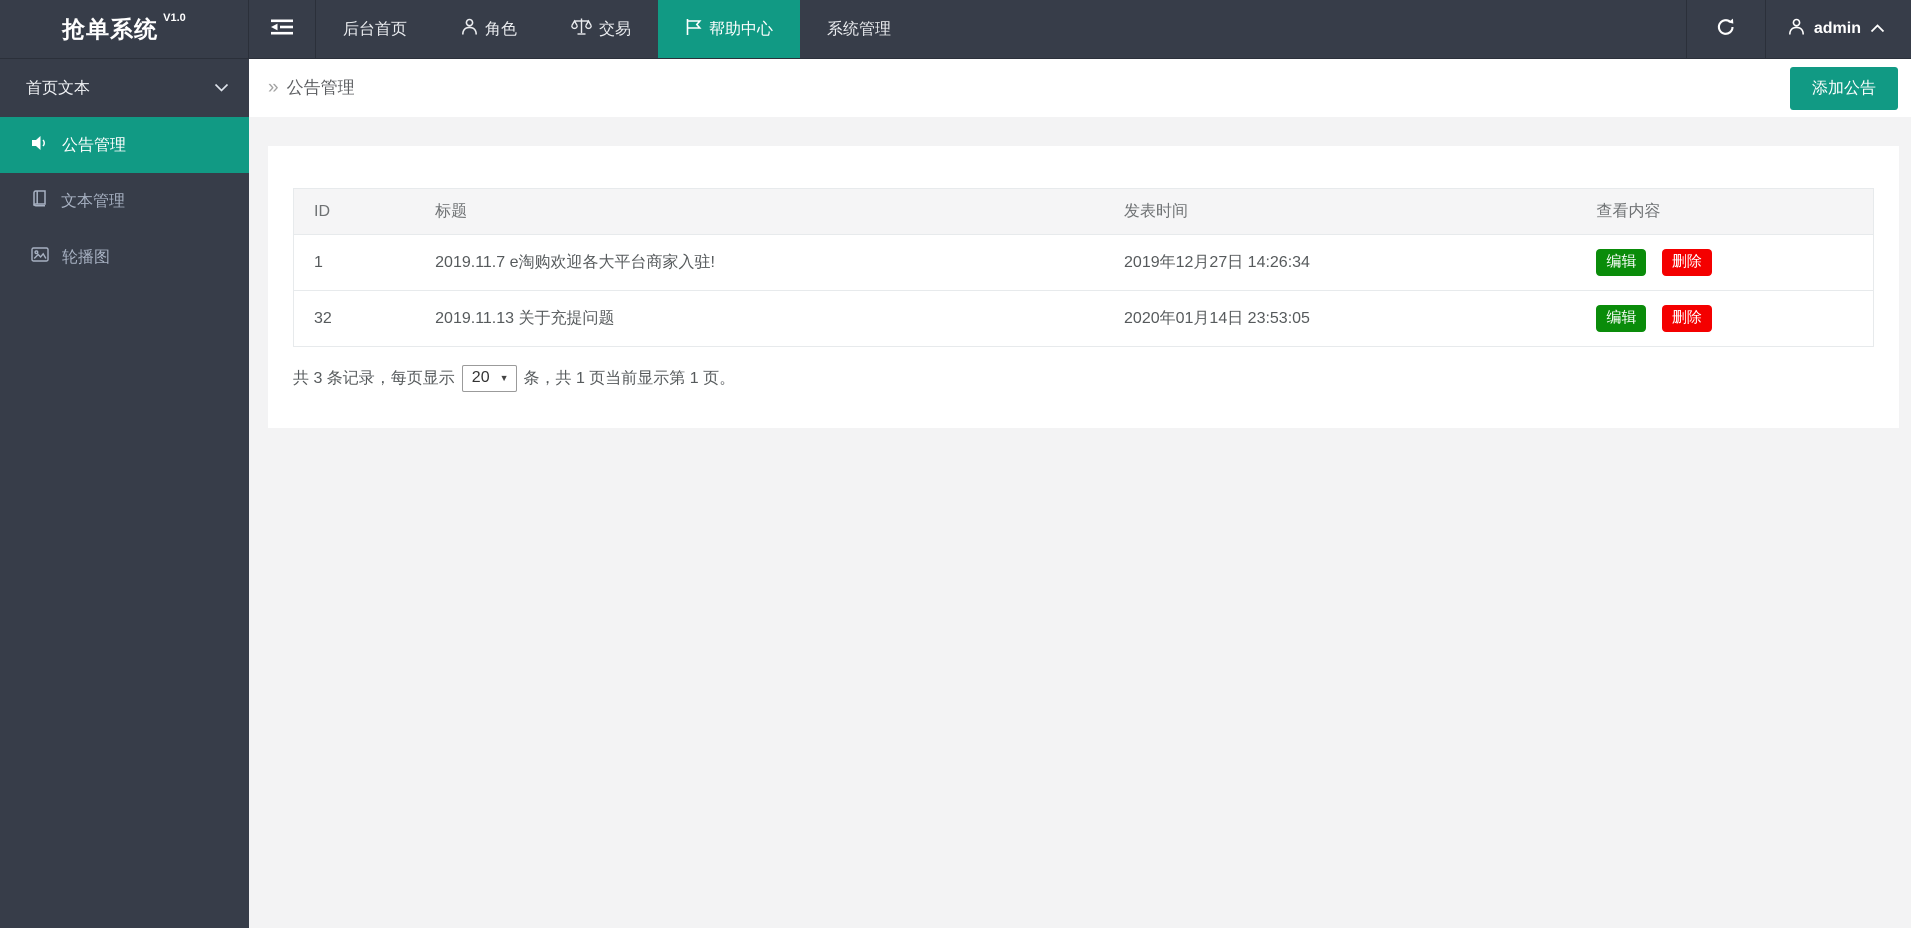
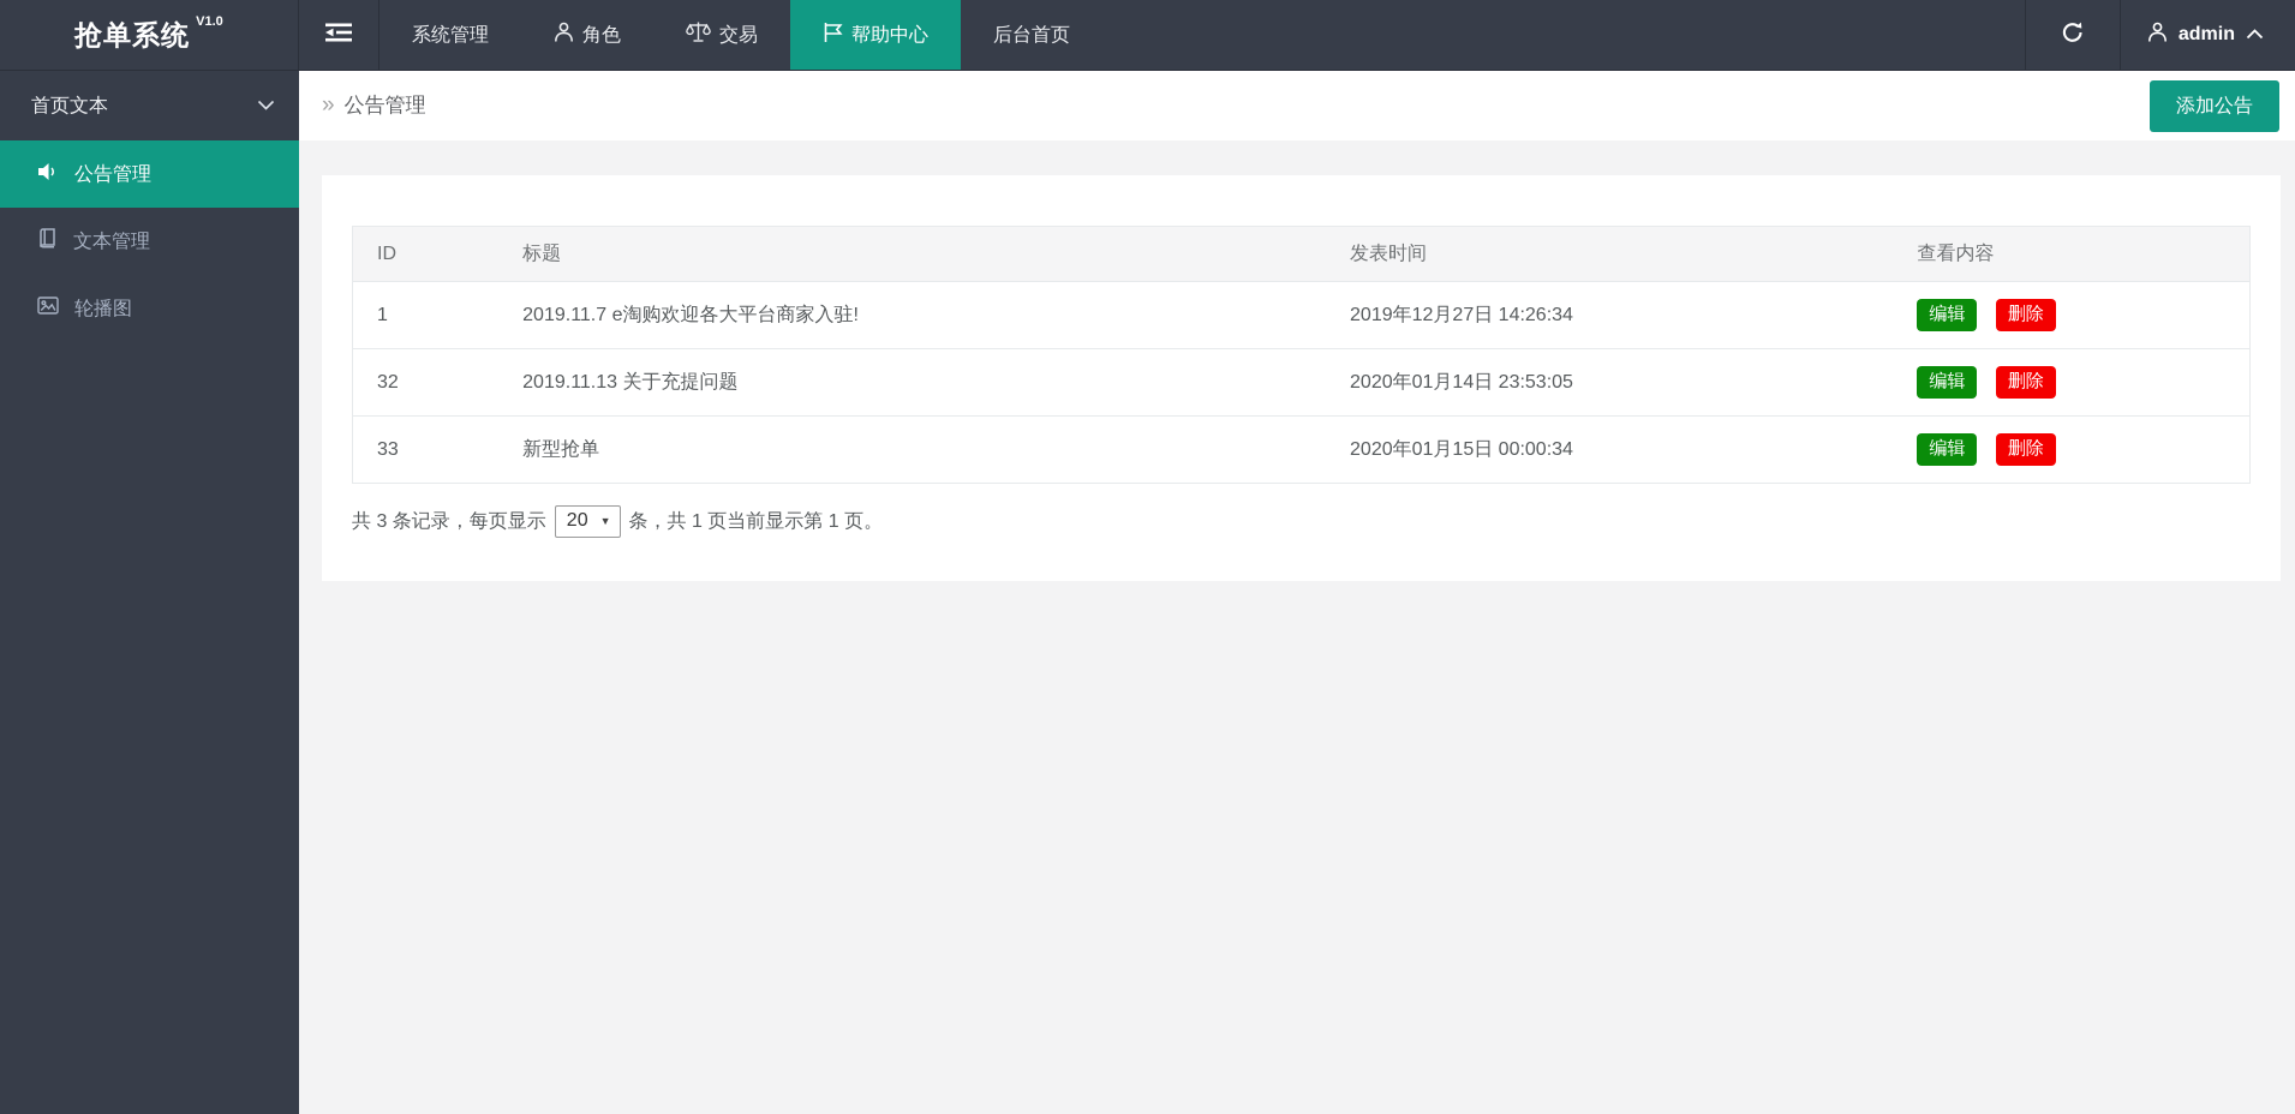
  抢单系统
  V1.0
- 后台首页
+ 系统管理
  角色
  交易
  帮助中心
- 系统管理
+ 后台首页
  admin
  首页文本
  公告管理
  文本管理
  轮播图
  »
  公告管理
  添加公告
  ID	标题	发表时间	查看内容
  1	2019.11.7 e淘购欢迎各大平台商家入驻!	2019年12月27日 14:26:34	编辑 删除
  32	2019.11.13 关于充提问题	2020年01月14日 23:53:05	编辑 删除
+ 33	新型抢单	2020年01月15日 00:00:34	编辑 删除
  共 3 条记录，每页显示
  20
  ▼
  条，共 1 页当前显示第 1 页。
